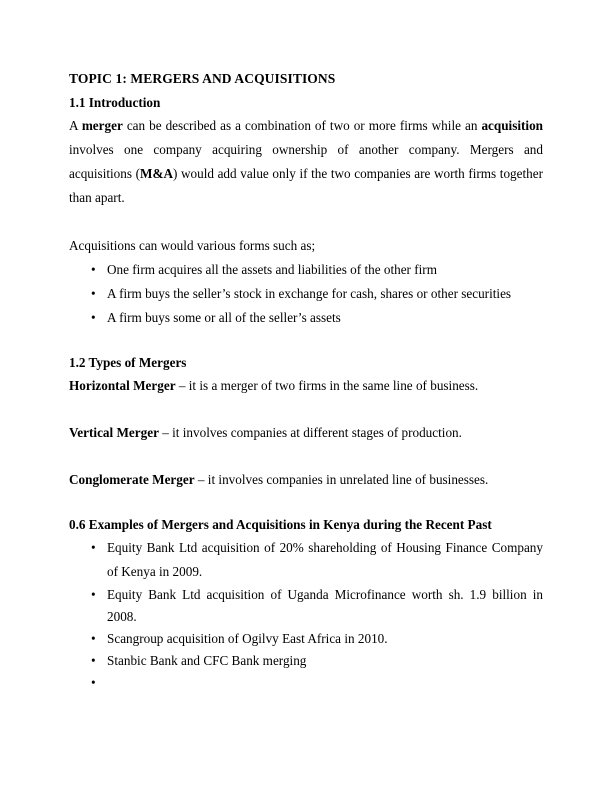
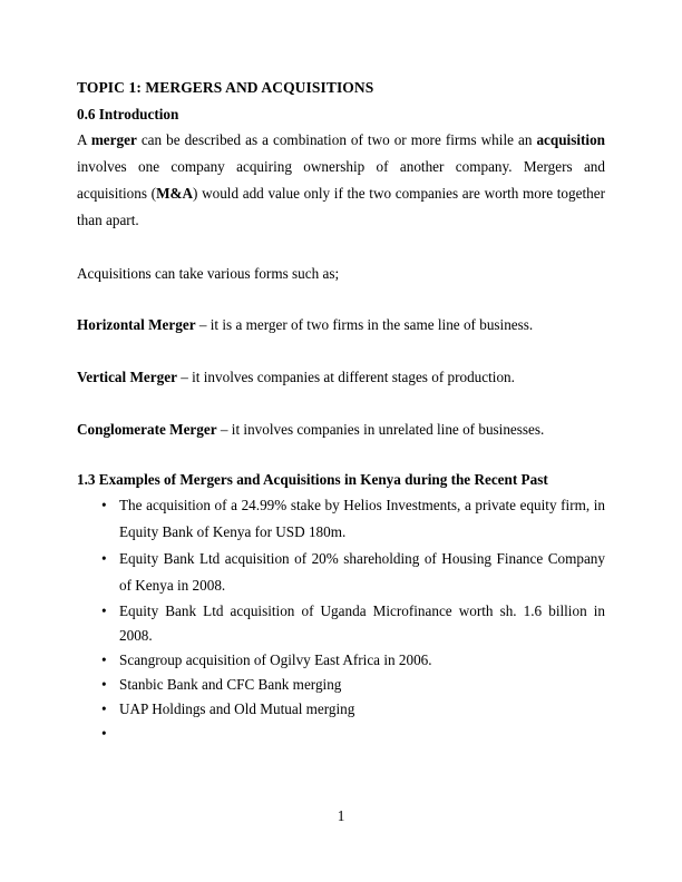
  TOPIC 1: MERGERS AND ACQUISITIONS
- 1.1 Introduction
+ 0.6 Introduction
- A merger can be described as a combination of two or more firms while an acquisition involves one company acquiring ownership of another company. Mergers and acquisitions (M&A) would add value only if the two companies are worth firms together than apart.
+ A merger can be described as a combination of two or more firms while an acquisition involves one company acquiring ownership of another company. Mergers and acquisitions (M&A) would add value only if the two companies are worth more together than apart.
- Acquisitions can would various forms such as;
+ Acquisitions can take various forms such as;
- One firm acquires all the assets and liabilities of the other firm
- A firm buys the seller’s stock in exchange for cash, shares or other securities
- A firm buys some or all of the seller’s assets
- 1.2 Types of Mergers
  Horizontal Merger – it is a merger of two firms in the same line of business.
  Vertical Merger – it involves companies at different stages of production.
  Conglomerate Merger – it involves companies in unrelated line of businesses.
- 0.6 Examples of Mergers and Acquisitions in Kenya during the Recent Past
+ 1.3 Examples of Mergers and Acquisitions in Kenya during the Recent Past
+ The acquisition of a 24.99% stake by Helios Investments, a private equity firm, in Equity Bank of Kenya for USD 180m.
- Equity Bank Ltd acquisition of 20% shareholding of Housing Finance Company of Kenya in 2009.
+ Equity Bank Ltd acquisition of 20% shareholding of Housing Finance Company of Kenya in 2008.
- Equity Bank Ltd acquisition of Uganda Microfinance worth sh. 1.9 billion in 2008.
+ Equity Bank Ltd acquisition of Uganda Microfinance worth sh. 1.6 billion in 2008.
- Scangroup acquisition of Ogilvy East Africa in 2010.
+ Scangroup acquisition of Ogilvy East Africa in 2006.
  Stanbic Bank and CFC Bank merging
+ UAP Holdings and Old Mutual merging
+ 1
